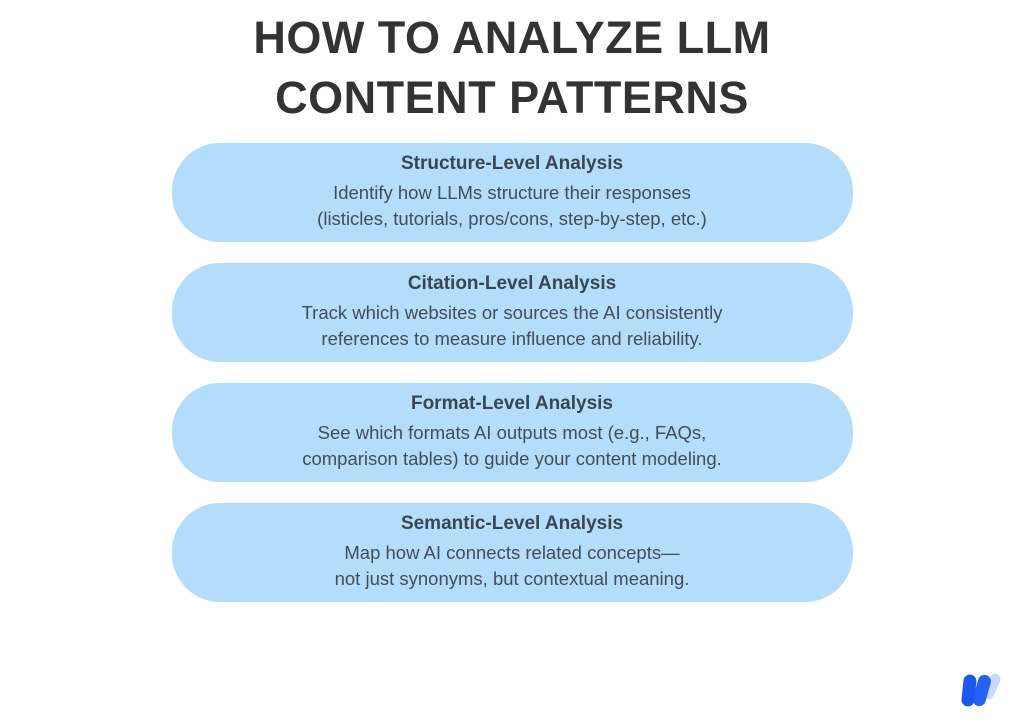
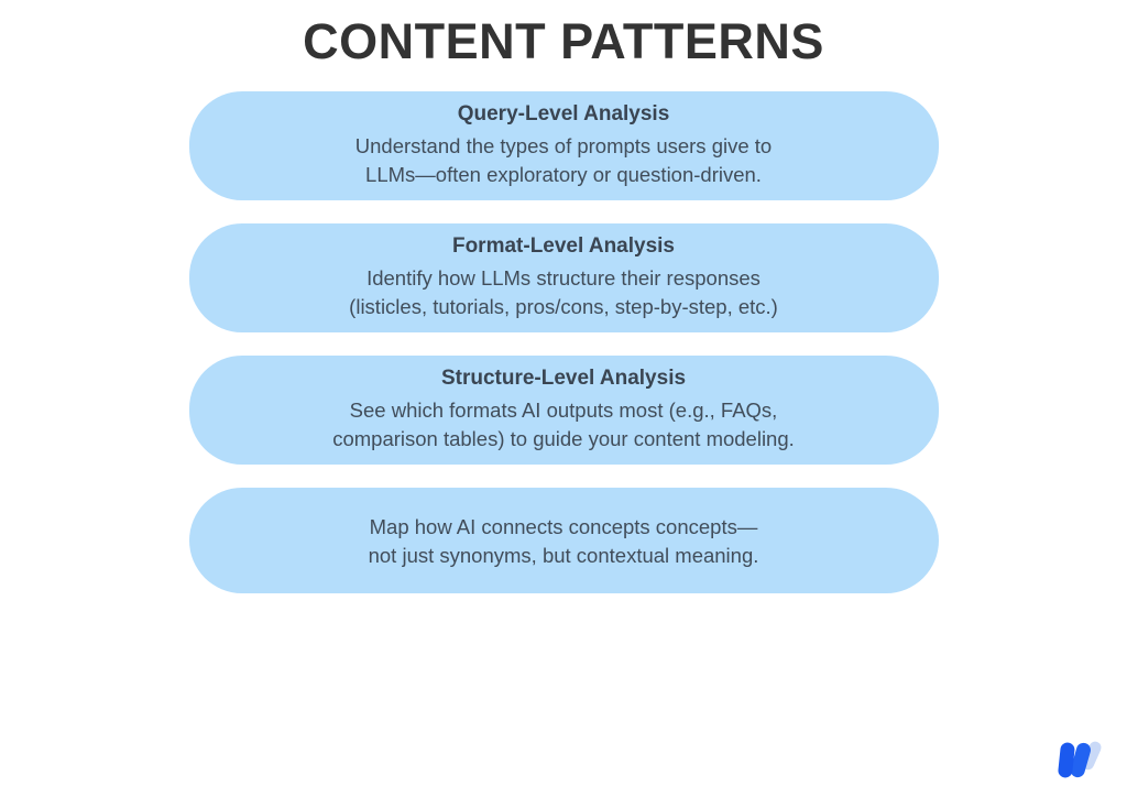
- HOW TO ANALYZE LLM
  CONTENT PATTERNS
+ Query-Level Analysis
+ Understand the types of prompts users give to LLMs—often exploratory or question-driven.
- Structure-Level Analysis
+ Format-Level Analysis
  Identify how LLMs structure their responses (listicles, tutorials, pros/cons, step-by-step, etc.)
- Citation-Level Analysis
- Track which websites or sources the AI consistently references to measure influence and reliability.
- Format-Level Analysis
+ Structure-Level Analysis
  See which formats AI outputs most (e.g., FAQs, comparison tables) to guide your content modeling.
- Semantic-Level Analysis
- Map how AI connects related concepts—not just synonyms, but contextual meaning.
+ Map how AI connects concepts concepts—not just synonyms, but contextual meaning.
